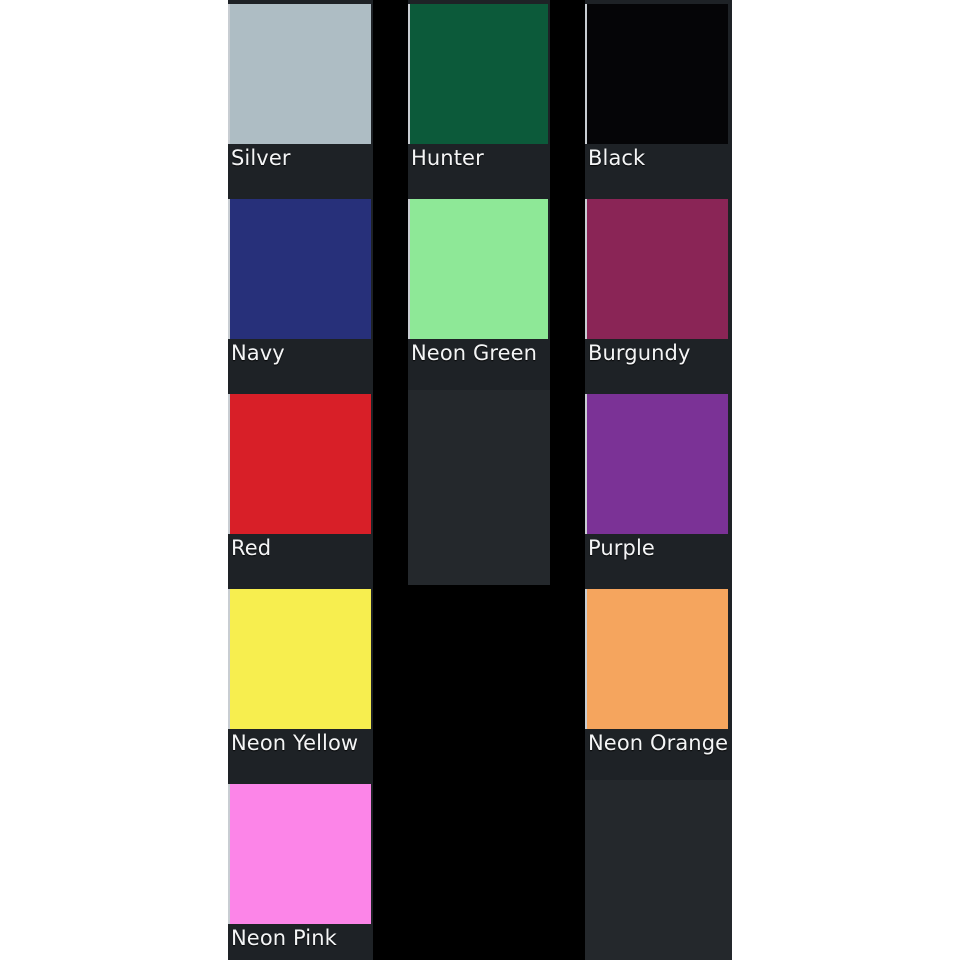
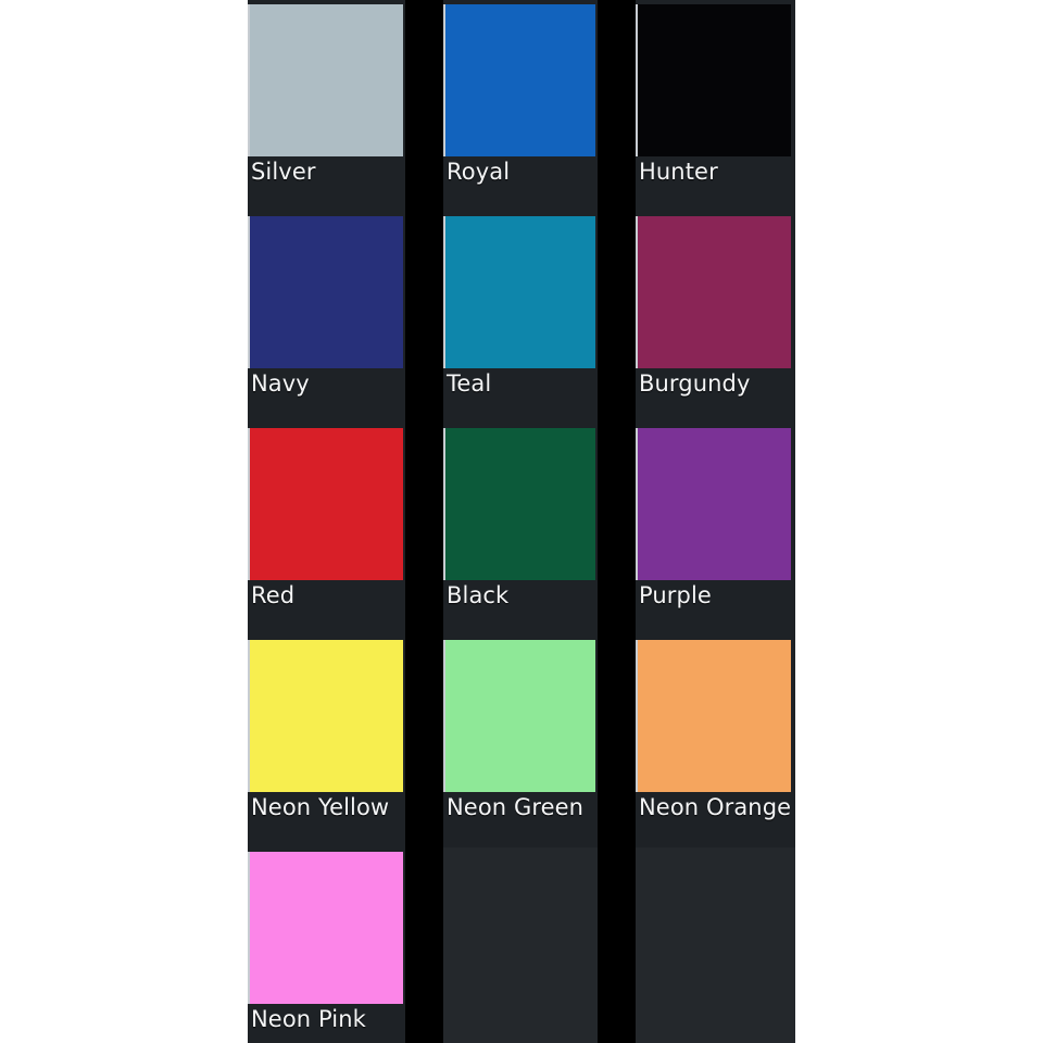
  Silver
  Navy
  Red
  Neon Yellow
  Neon Pink
+ Royal
+ Teal
- Hunter
+ Black
  Neon Green
- Black
+ Hunter
  Burgundy
  Purple
  Neon Orange
